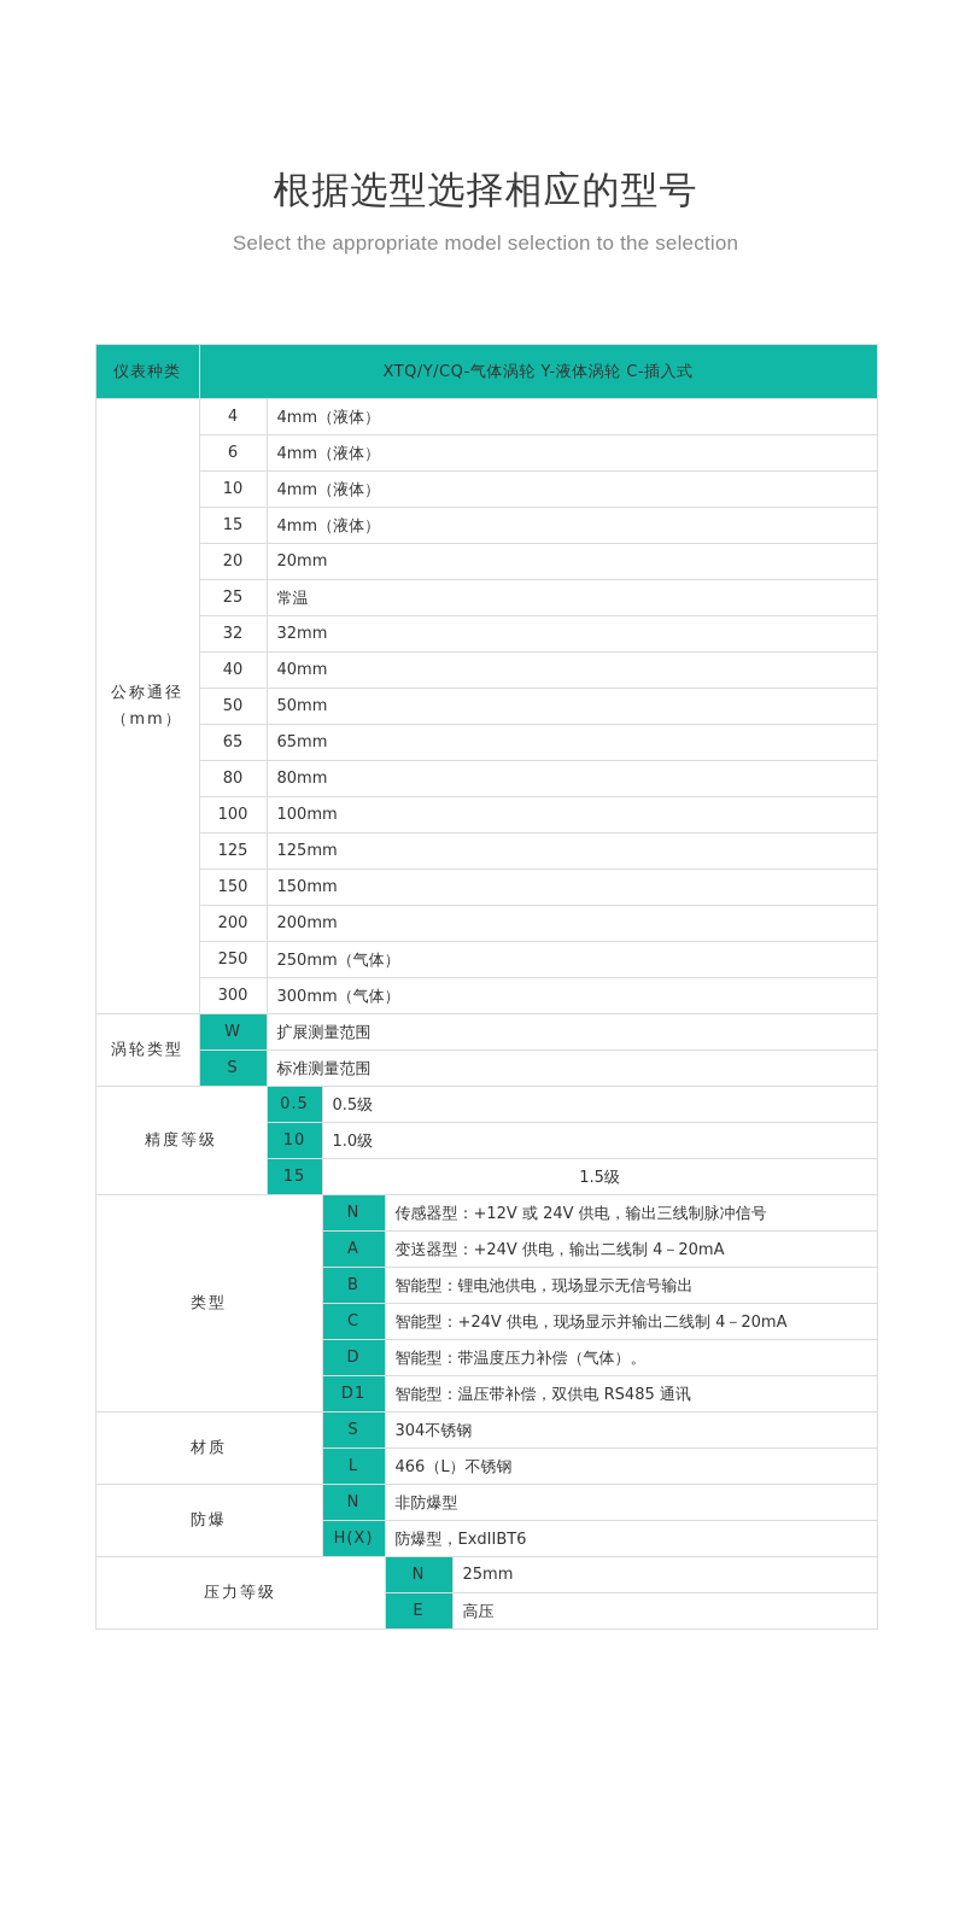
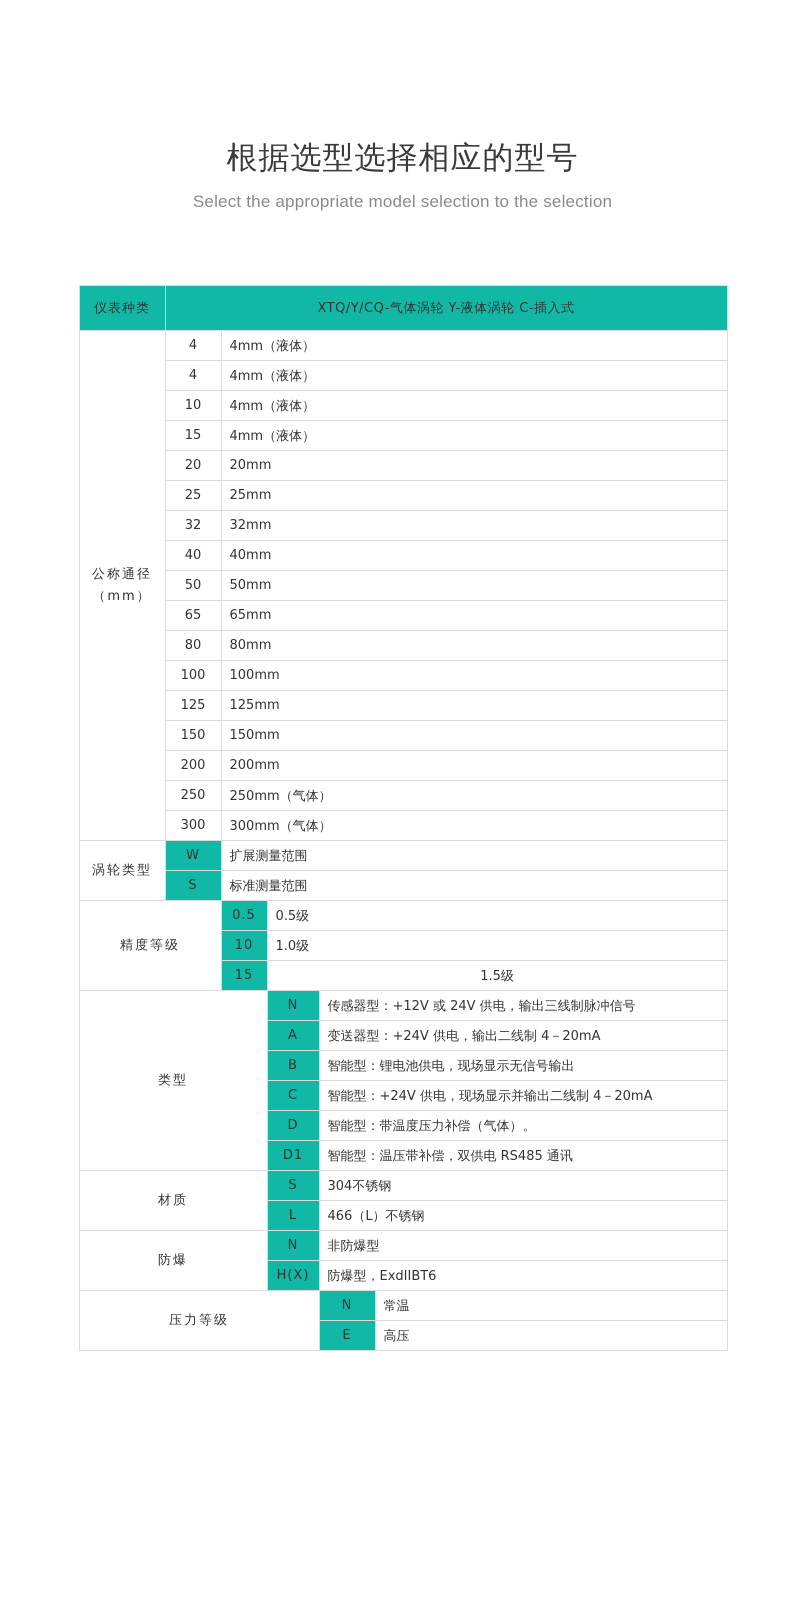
  根据选型选择相应的型号
  Select the appropriate model selection to the selection
  仪表种类	XTQ/Y/CQ-气体涡轮 Y-液体涡轮 C-插入式
  公称通径 （mm）	4	4mm（液体）
- 6	4mm（液体）
+ 4	4mm（液体）
  10	4mm（液体）
  15	4mm（液体）
  20	20mm
- 25	常温
+ 25	25mm
  32	32mm
  40	40mm
  50	50mm
  65	65mm
  80	80mm
  100	100mm
  125	125mm
  150	150mm
  200	200mm
  250	250mm（气体）
  300	300mm（气体）
  涡轮类型	W	扩展测量范围
  S	标准测量范围
  精度等级	0.5	0.5级
  10	1.0级
  15	1.5级
  类型	N	传感器型：+12V 或 24V 供电，输出三线制脉冲信号
  A	变送器型：+24V 供电，输出二线制 4－20mA
  B	智能型：锂电池供电，现场显示无信号输出
  C	智能型：+24V 供电，现场显示并输出二线制 4－20mA
  D	智能型：带温度压力补偿（气体）。
  D1	智能型：温压带补偿，双供电 RS485 通讯
  材质	S	304不锈钢
  L	466（L）不锈钢
  防爆	N	非防爆型
  H(X)	防爆型，ExdIIBT6
- 压力等级	N	25mm
+ 压力等级	N	常温
  E	高压
